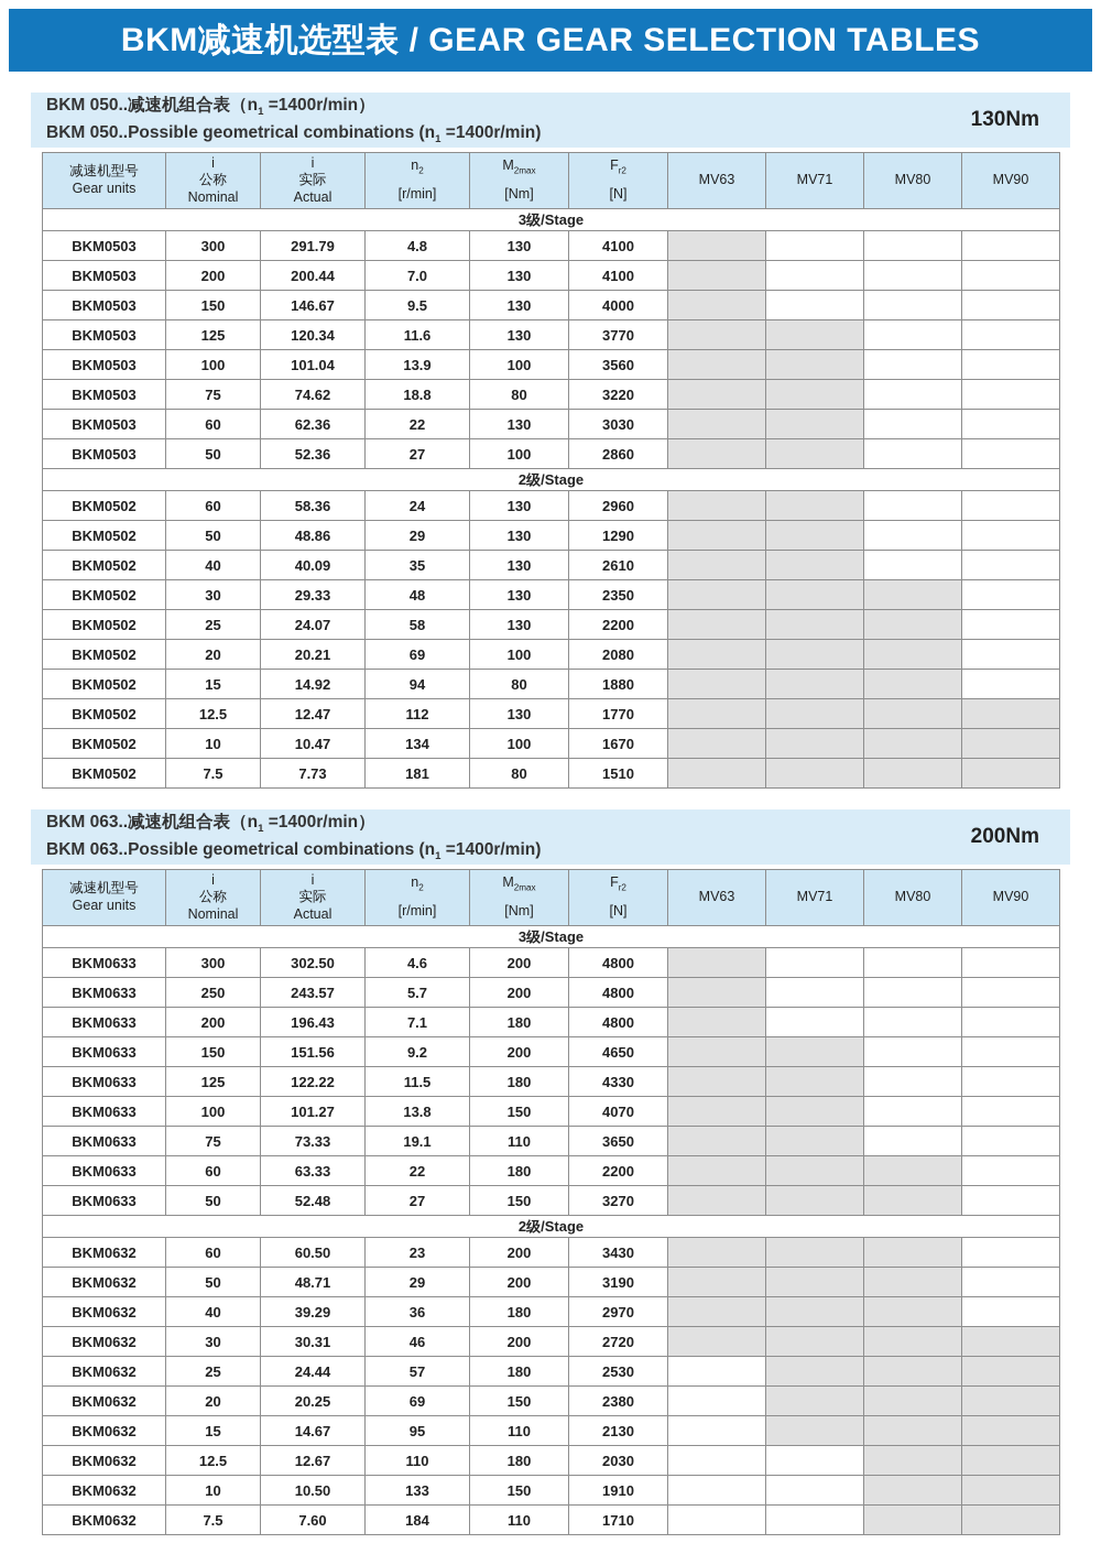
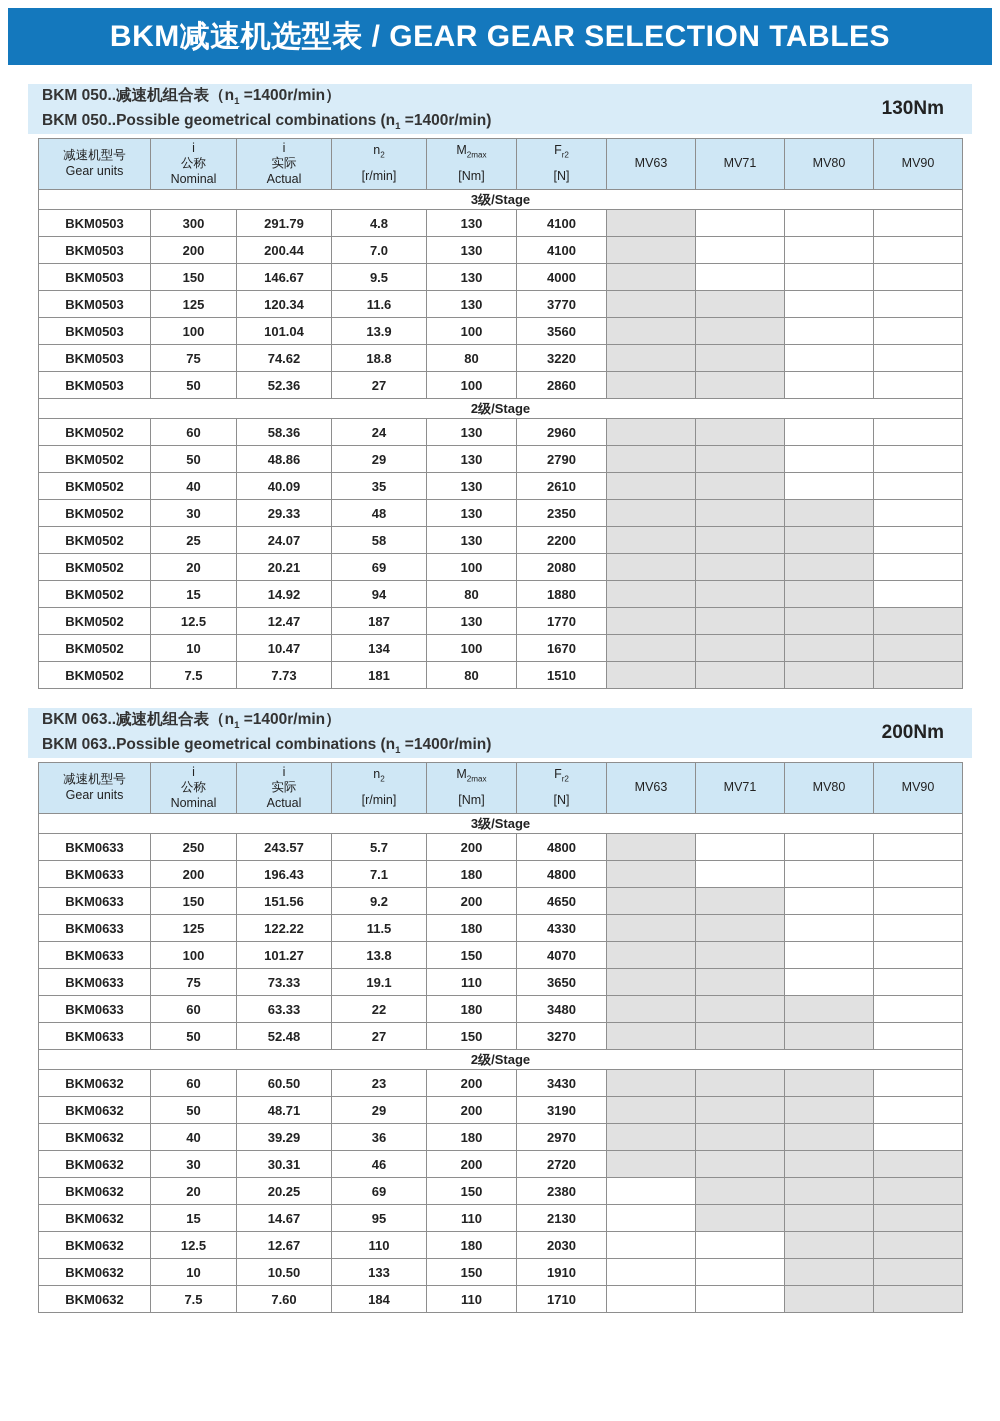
  BKM减速机选型表 / GEAR GEAR SELECTION TABLES
  BKM 050..减速机组合表（n1 =1400r/min）
  BKM 050..Possible geometrical combinations (n1 =1400r/min)
  130Nm
  减速机型号 Gear units	i 公称 Nominal	i 实际 Actual	n2 [r/min]	M2max [Nm]	Fr2 [N]	MV63	MV71	MV80	MV90
  3级/Stage
  BKM0503	300	291.79	4.8	130	4100
  BKM0503	200	200.44	7.0	130	4100
  BKM0503	150	146.67	9.5	130	4000
  BKM0503	125	120.34	11.6	130	3770
  BKM0503	100	101.04	13.9	100	3560
  BKM0503	75	74.62	18.8	80	3220
- BKM0503	60	62.36	22	130	3030
  BKM0503	50	52.36	27	100	2860
  2级/Stage
  BKM0502	60	58.36	24	130	2960
- BKM0502	50	48.86	29	130	1290
+ BKM0502	50	48.86	29	130	2790
  BKM0502	40	40.09	35	130	2610
  BKM0502	30	29.33	48	130	2350
  BKM0502	25	24.07	58	130	2200
  BKM0502	20	20.21	69	100	2080
  BKM0502	15	14.92	94	80	1880
- BKM0502	12.5	12.47	112	130	1770
+ BKM0502	12.5	12.47	187	130	1770
  BKM0502	10	10.47	134	100	1670
  BKM0502	7.5	7.73	181	80	1510
  BKM 063..减速机组合表（n1 =1400r/min）
  BKM 063..Possible geometrical combinations (n1 =1400r/min)
  200Nm
  减速机型号 Gear units	i 公称 Nominal	i 实际 Actual	n2 [r/min]	M2max [Nm]	Fr2 [N]	MV63	MV71	MV80	MV90
  3级/Stage
- BKM0633	300	302.50	4.6	200	4800
  BKM0633	250	243.57	5.7	200	4800
  BKM0633	200	196.43	7.1	180	4800
  BKM0633	150	151.56	9.2	200	4650
  BKM0633	125	122.22	11.5	180	4330
  BKM0633	100	101.27	13.8	150	4070
  BKM0633	75	73.33	19.1	110	3650
- BKM0633	60	63.33	22	180	2200
+ BKM0633	60	63.33	22	180	3480
  BKM0633	50	52.48	27	150	3270
  2级/Stage
  BKM0632	60	60.50	23	200	3430
  BKM0632	50	48.71	29	200	3190
  BKM0632	40	39.29	36	180	2970
  BKM0632	30	30.31	46	200	2720
- BKM0632	25	24.44	57	180	2530
  BKM0632	20	20.25	69	150	2380
  BKM0632	15	14.67	95	110	2130
  BKM0632	12.5	12.67	110	180	2030
  BKM0632	10	10.50	133	150	1910
  BKM0632	7.5	7.60	184	110	1710
